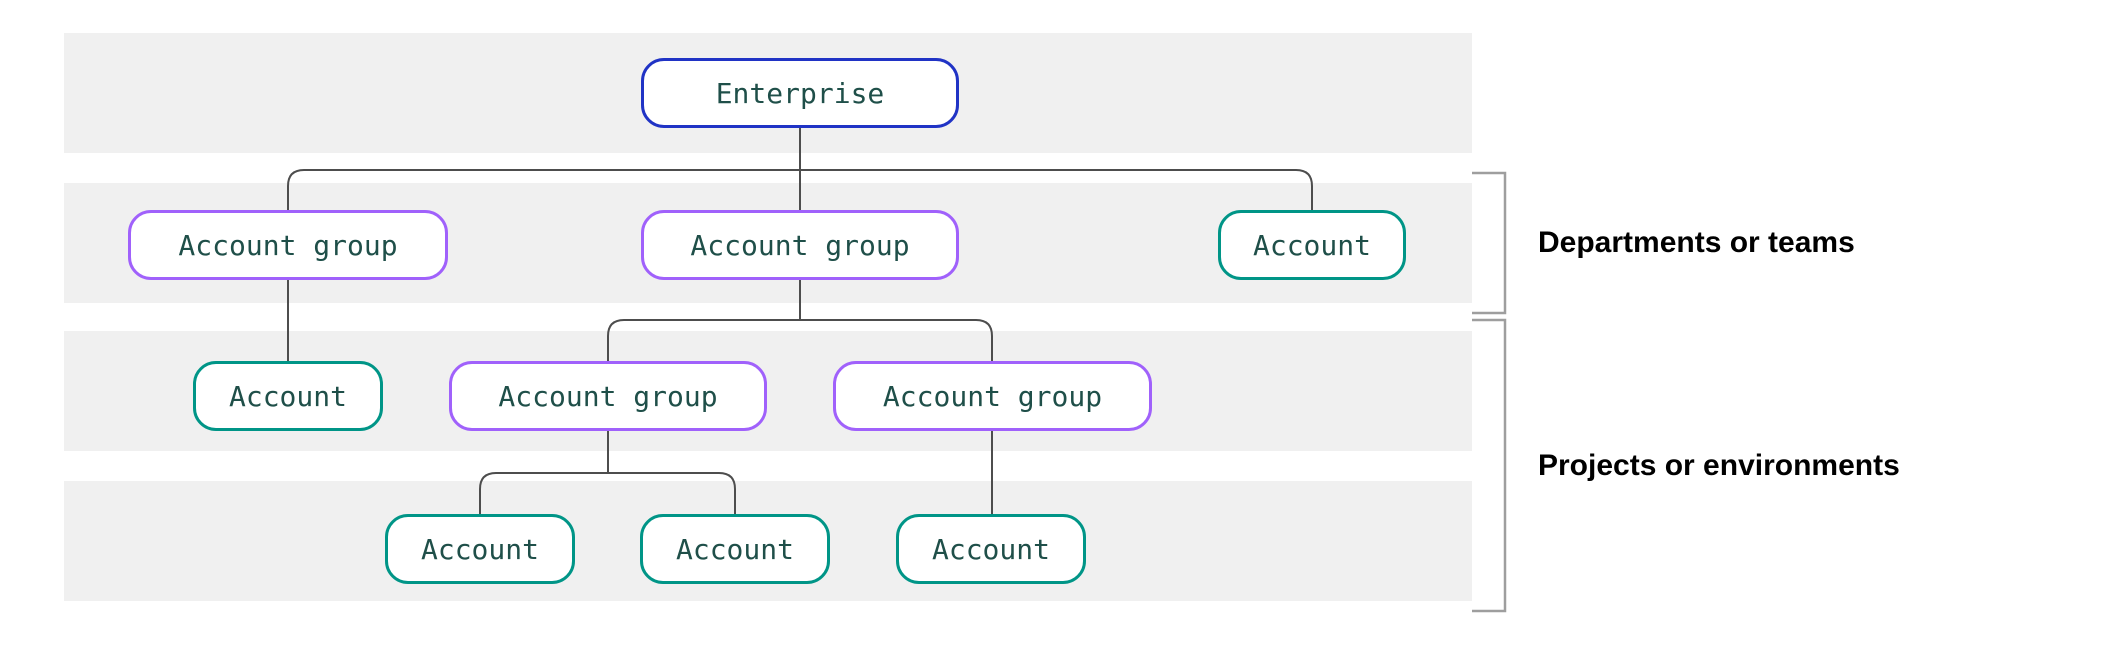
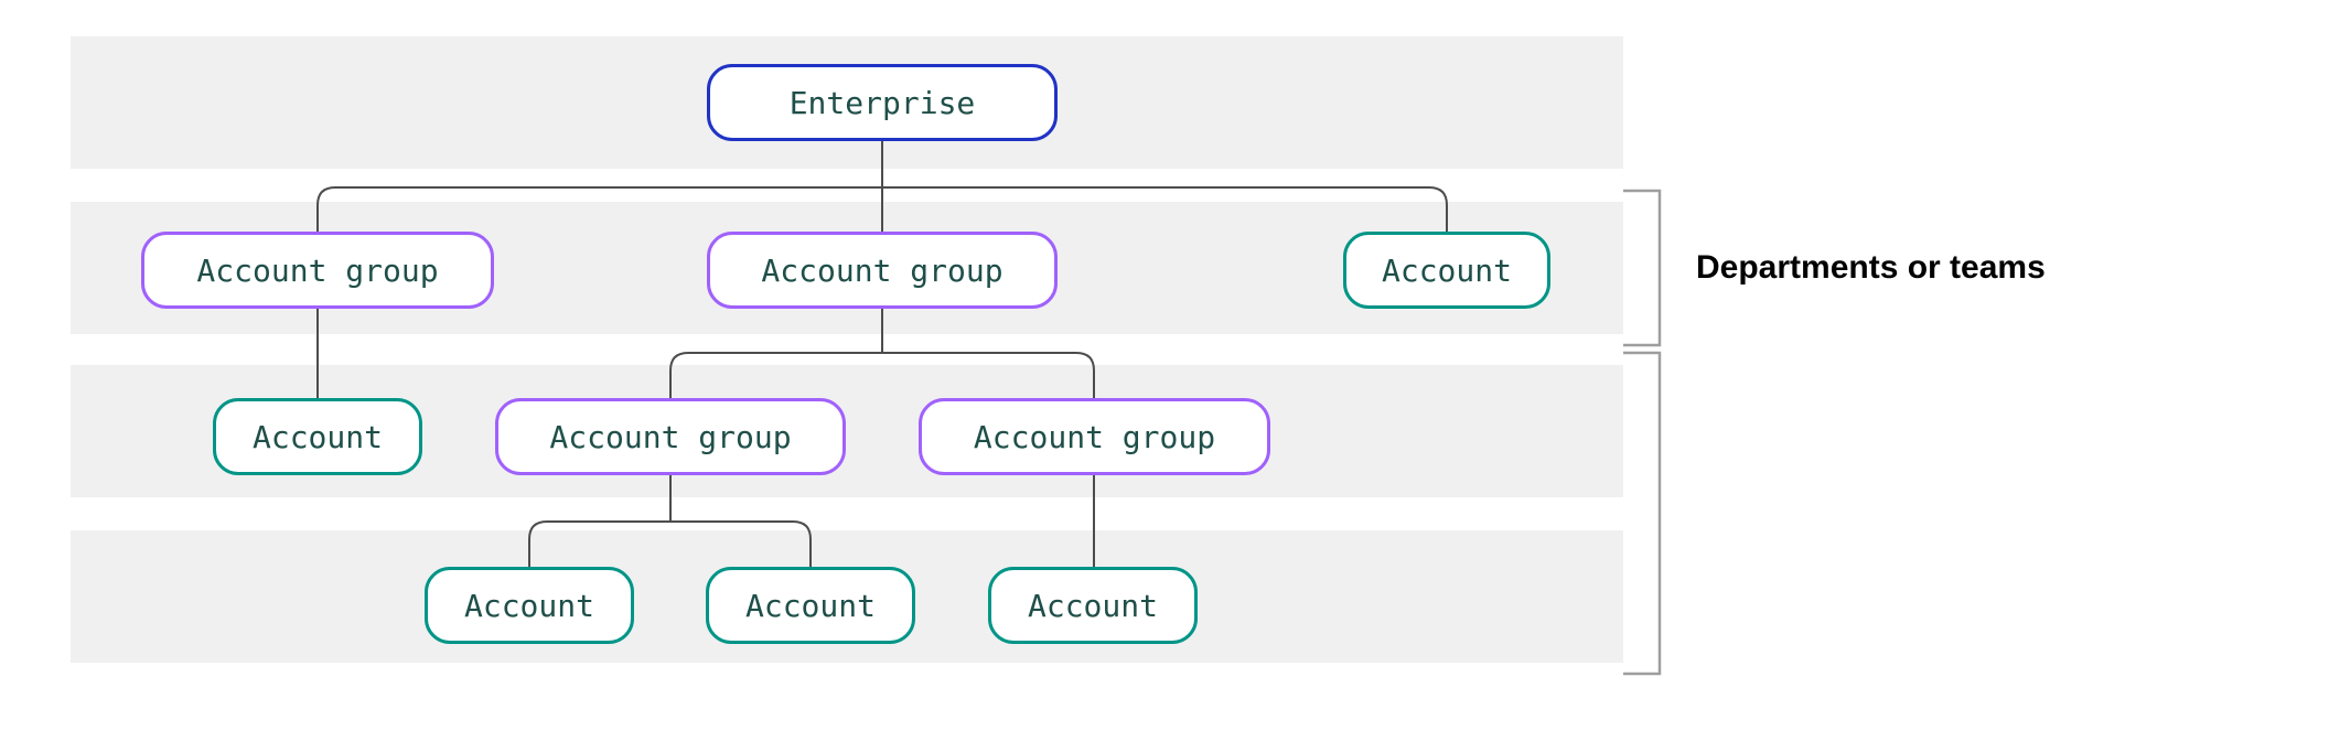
  Enterprise
  Account group
  Account group
  Account
  Account
  Account group
  Account group
  Account
  Account
  Account
  Departments or teams
- Projects or environments
